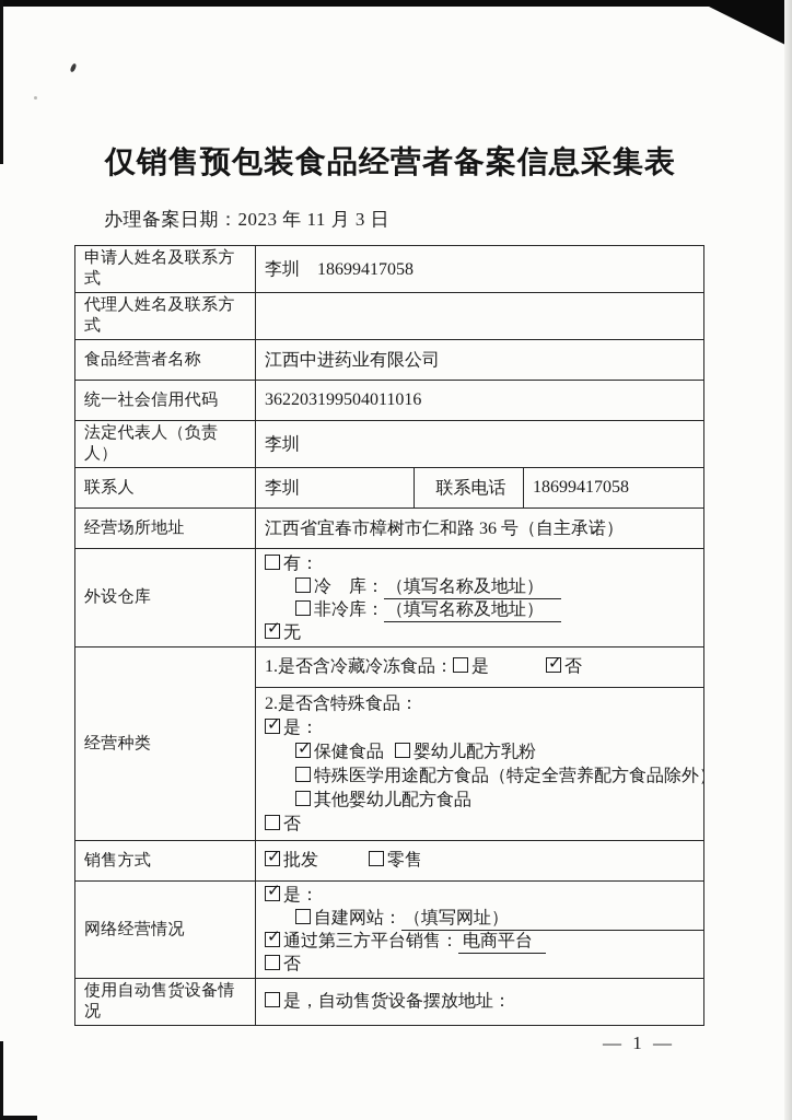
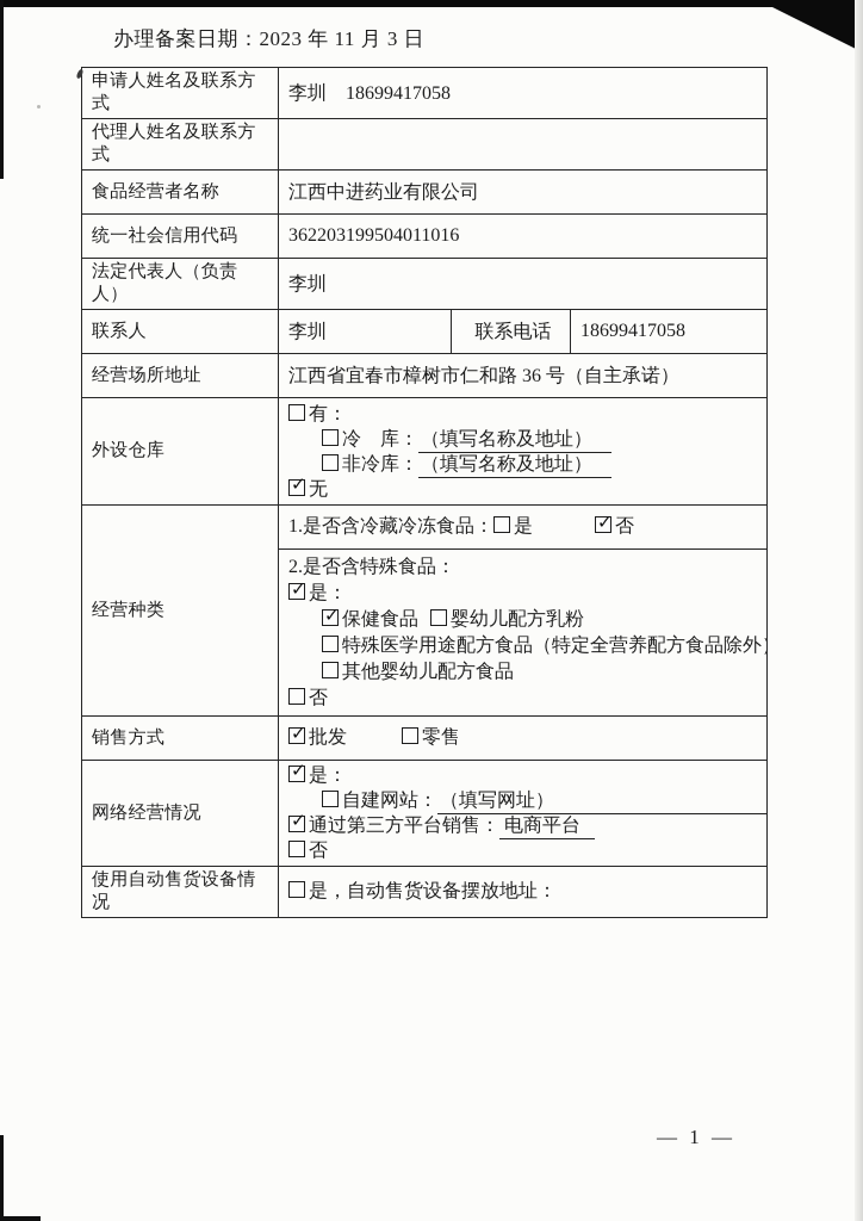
- 仅销售预包装食品经营者备案信息采集表
  办理备案日期：2023 年 11 月 3 日
  申请人姓名及联系方式	李圳 18699417058
  代理人姓名及联系方式
  食品经营者名称	江西中进药业有限公司
  统一社会信用代码	362203199504011016
  法定代表人（负责人）	李圳
  联系人	李圳	联系电话	18699417058
  经营场所地址	江西省宜春市樟树市仁和路 36 号（自主承诺）
  外设仓库	有： 冷 库：（填写名称及地址） 非冷库：（填写名称及地址） 无
  经营种类	1.是否含冷藏冷冻食品： 是 否
  2.是否含特殊食品： 是： 保健食品 婴幼儿配方乳粉 特殊医学用途配方食品（特定全营养配方食品除外 其他婴幼儿配方食品 否
  销售方式	批发 零售
  网络经营情况	是： 自建网站：（填写网址） 通过第三方平台销售： 电商平台 否
  使用自动售货设备情况	是，自动售货设备摆放地址：
  — 1 —
